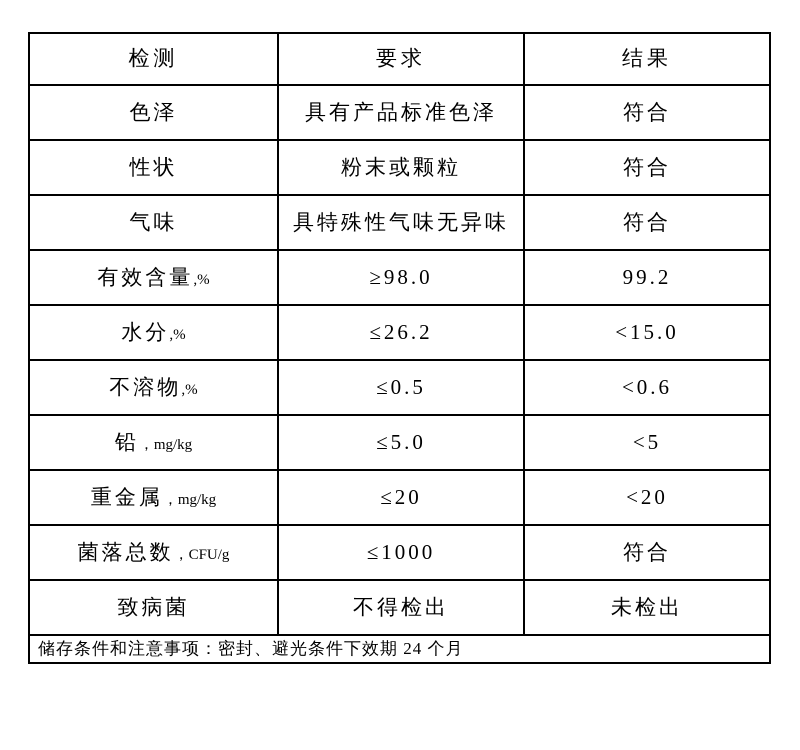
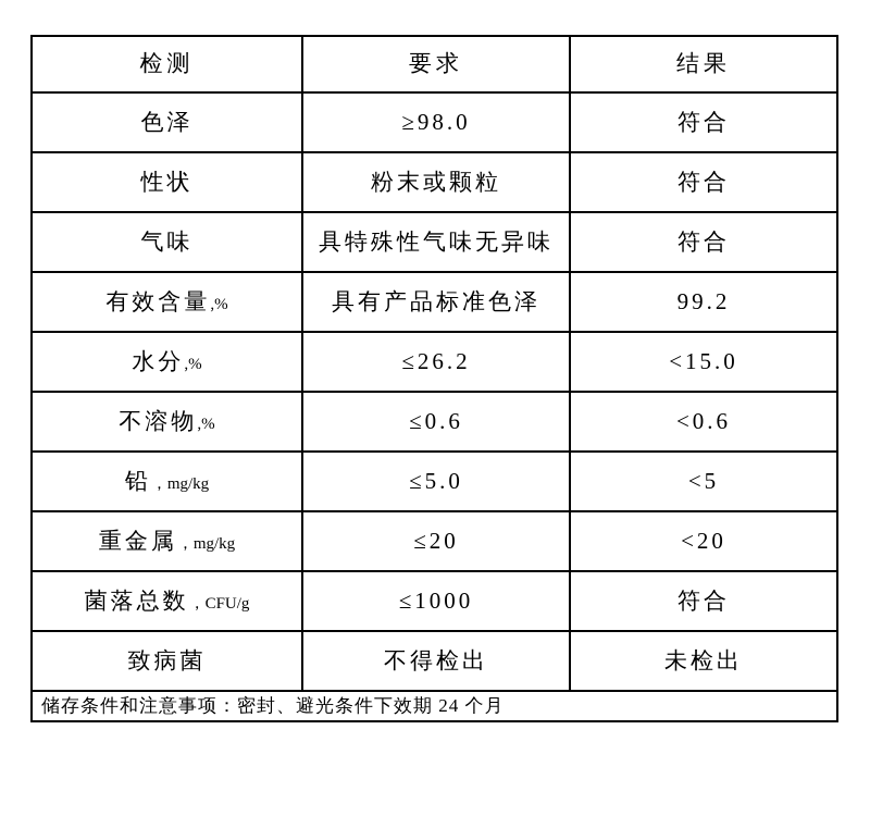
  检测	要求	结果
- 色泽	具有产品标准色泽	符合
+ 色泽	≥98.0	符合
  性状	粉末或颗粒	符合
  气味	具特殊性气味无异味	符合
- 有效含量,%	≥98.0	99.2
+ 有效含量,%	具有产品标准色泽	99.2
  水分,%	≤26.2	<15.0
- 不溶物,%	≤0.5	<0.6
+ 不溶物,%	≤0.6	<0.6
  铅，mg/kg	≤5.0	<5
  重金属，mg/kg	≤20	<20
  菌落总数，CFU/g	≤1000	符合
  致病菌	不得检出	未检出
  储存条件和注意事项：密封、避光条件下效期 24 个月
